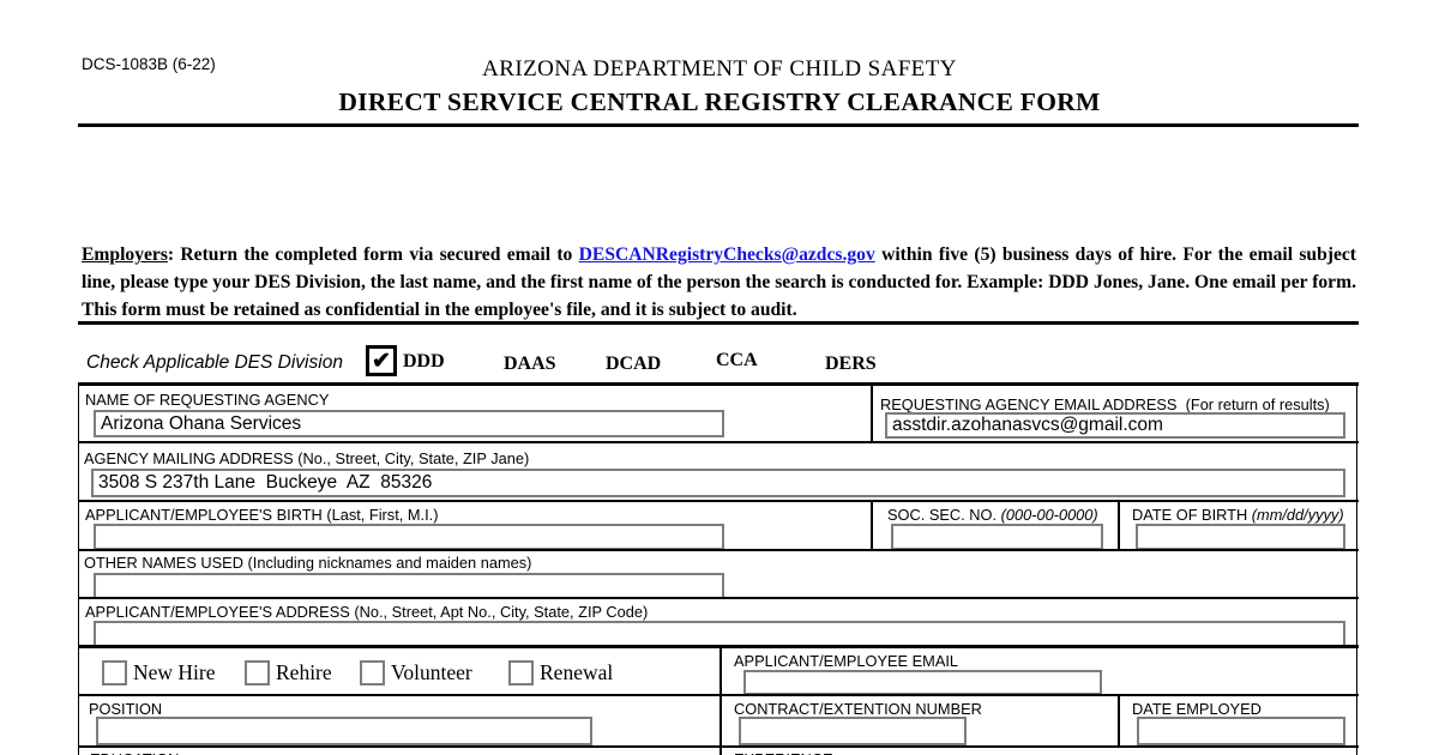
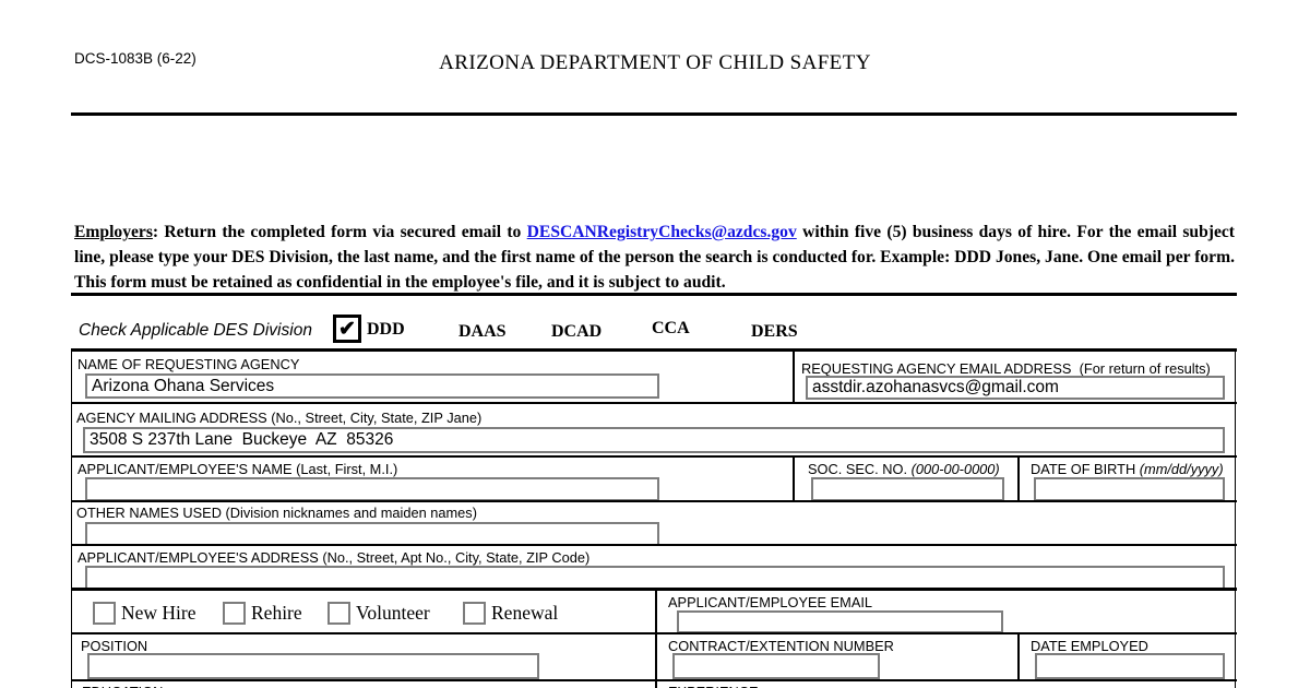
  DCS-1083B (6-22)
  ARIZONA DEPARTMENT OF CHILD SAFETY
- DIRECT SERVICE CENTRAL REGISTRY CLEARANCE FORM
  Employers: Return the completed form via secured email to DESCANRegistryChecks@azdcs.gov within five (5) business days of hire. For the email subject line, please type your DES Division, the last name, and the first name of the person the search is conducted for. Example: DDD Jones, Jane. One email per form. This form must be retained as confidential in the employee's file, and it is subject to audit.
  Check Applicable DES Division
  ✔
  DDD
  DAAS
  DCAD
  CCA
  DERS
  NAME OF REQUESTING AGENCY
  Arizona Ohana Services
  REQUESTING AGENCY EMAIL ADDRESS (For return of results)
  asstdir.azohanasvcs@gmail.com
  AGENCY MAILING ADDRESS (No., Street, City, State, ZIP Jane)
  3508 S 237th Lane Buckeye AZ 85326
- APPLICANT/EMPLOYEE'S BIRTH (Last, First, M.I.)
+ APPLICANT/EMPLOYEE'S NAME (Last, First, M.I.)
  SOC. SEC. NO. (000-00-0000)
  DATE OF BIRTH (mm/dd/yyyy)
- OTHER NAMES USED (Including nicknames and maiden names)
+ OTHER NAMES USED (Division nicknames and maiden names)
  APPLICANT/EMPLOYEE'S ADDRESS (No., Street, Apt No., City, State, ZIP Code)
  New Hire
  Rehire
  Volunteer
  Renewal
  APPLICANT/EMPLOYEE EMAIL
  POSITION
  CONTRACT/EXTENTION NUMBER
  DATE EMPLOYED
